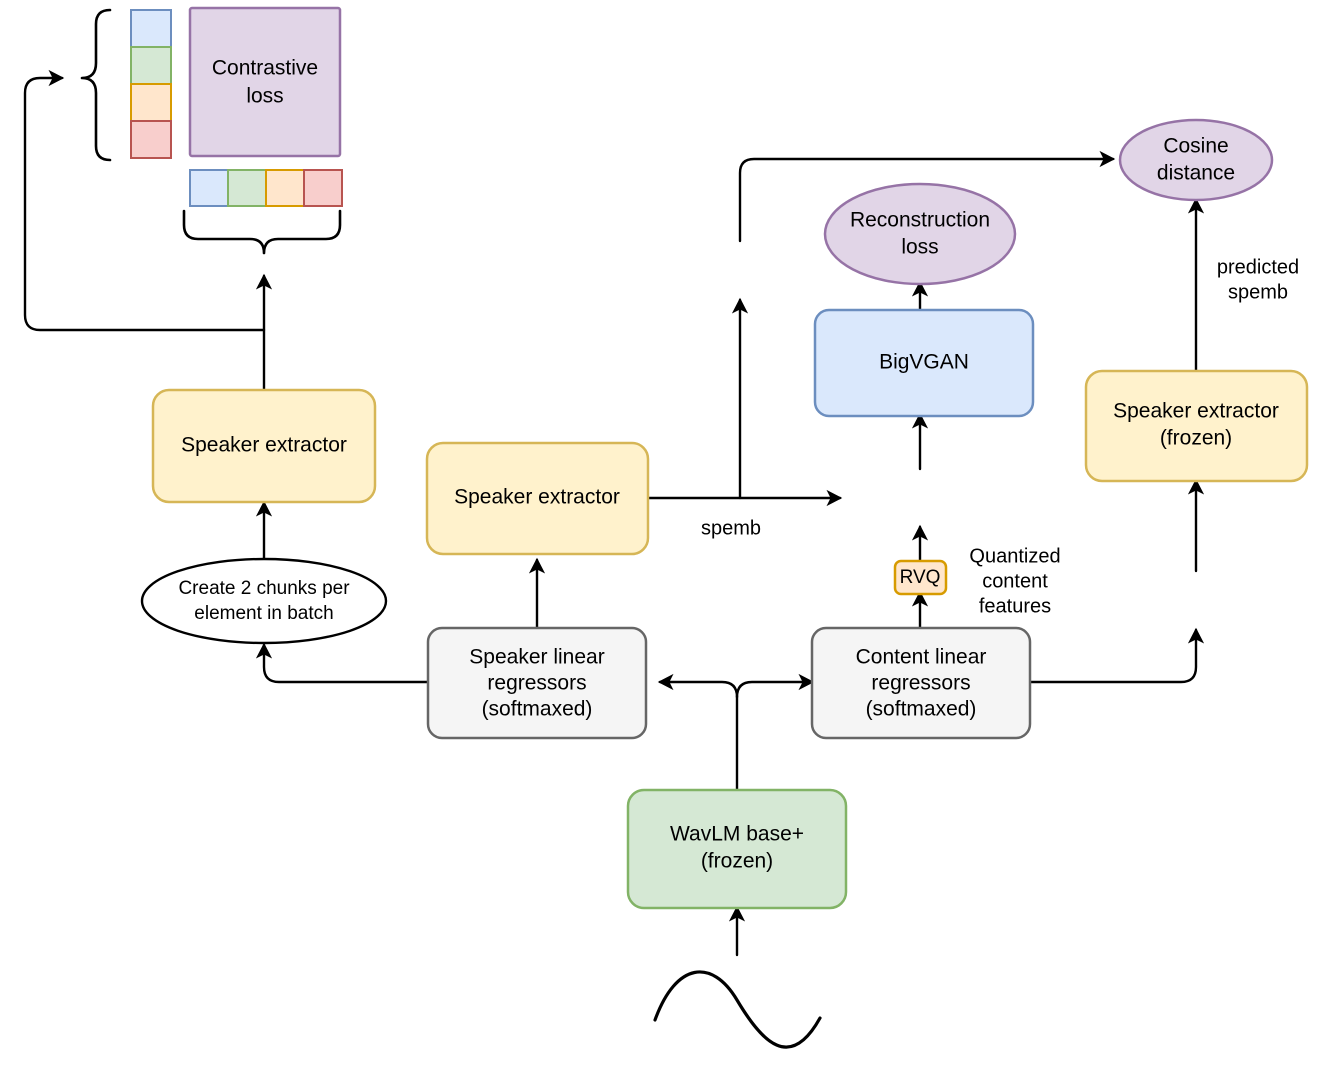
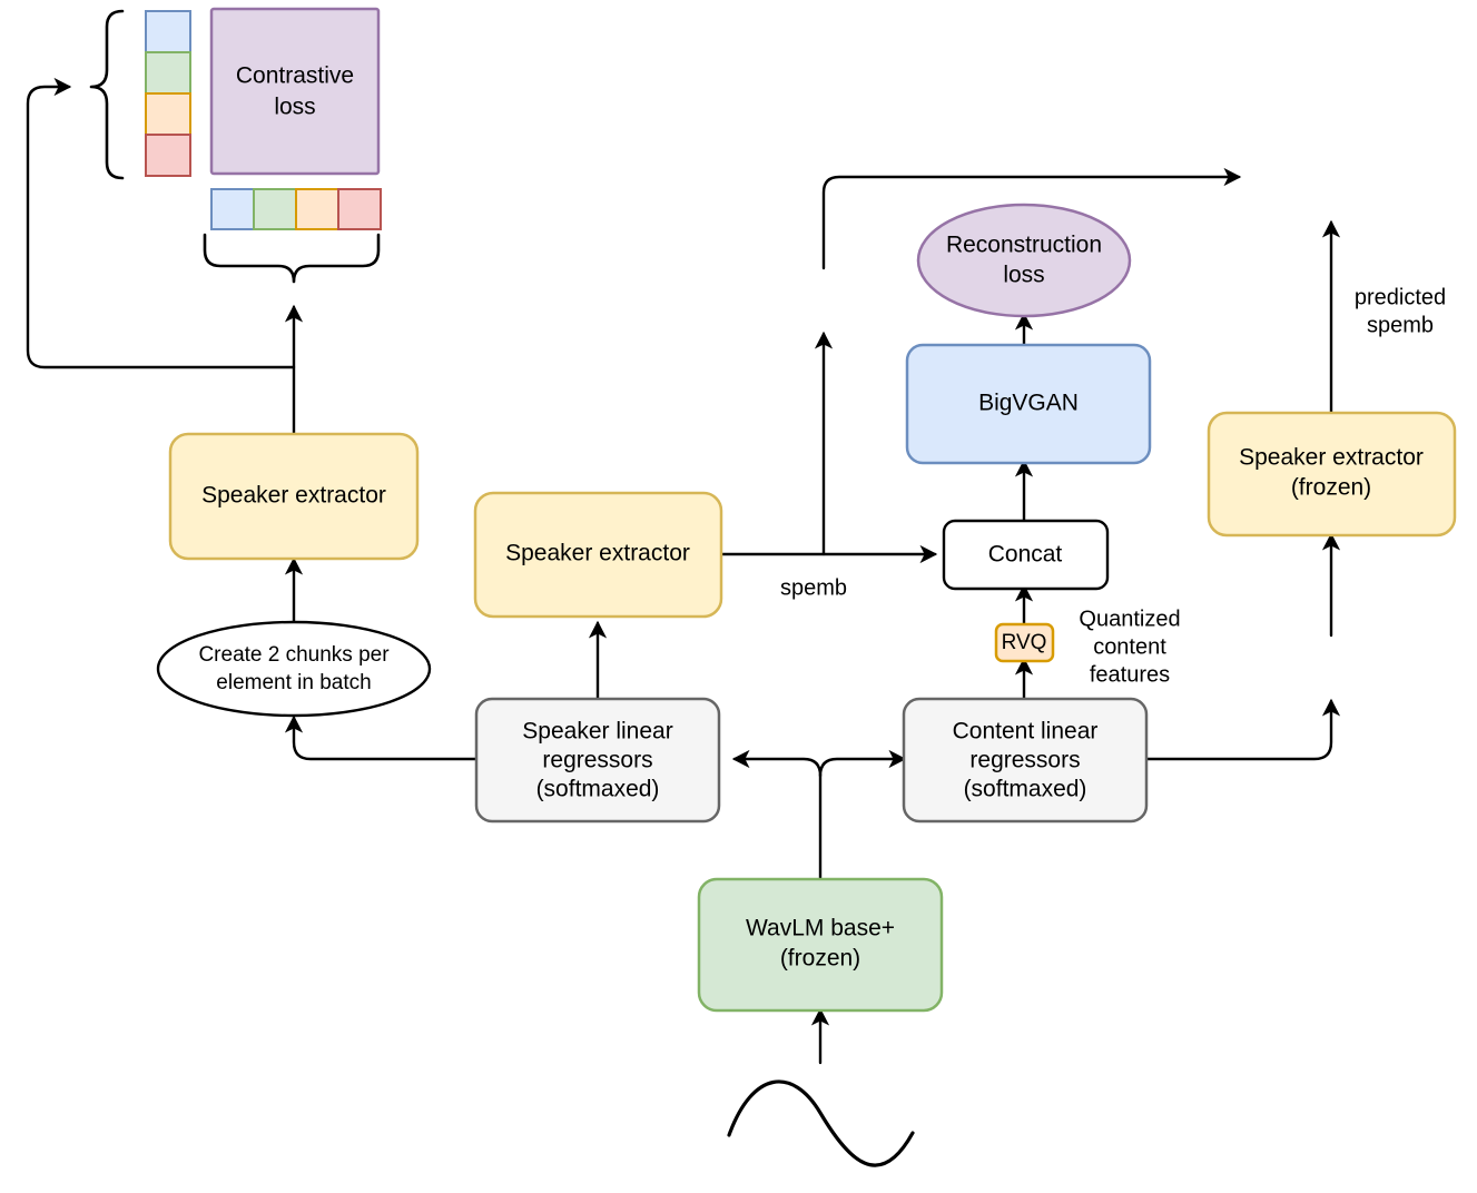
  Contrastive
  loss
  Speaker extractor
  Create 2 chunks per
  element in batch
  Speaker extractor
  Reconstruction
  loss
  BigVGAN
+ Concat
  RVQ
- Cosine
- distance
  Speaker extractor
  (frozen)
  Speaker linear
  regressors
  (softmaxed)
  Content linear
  regressors
  (softmaxed)
  WavLM base+
  (frozen)
  spemb
  Quantized
  content
  features
  predicted
  spemb
